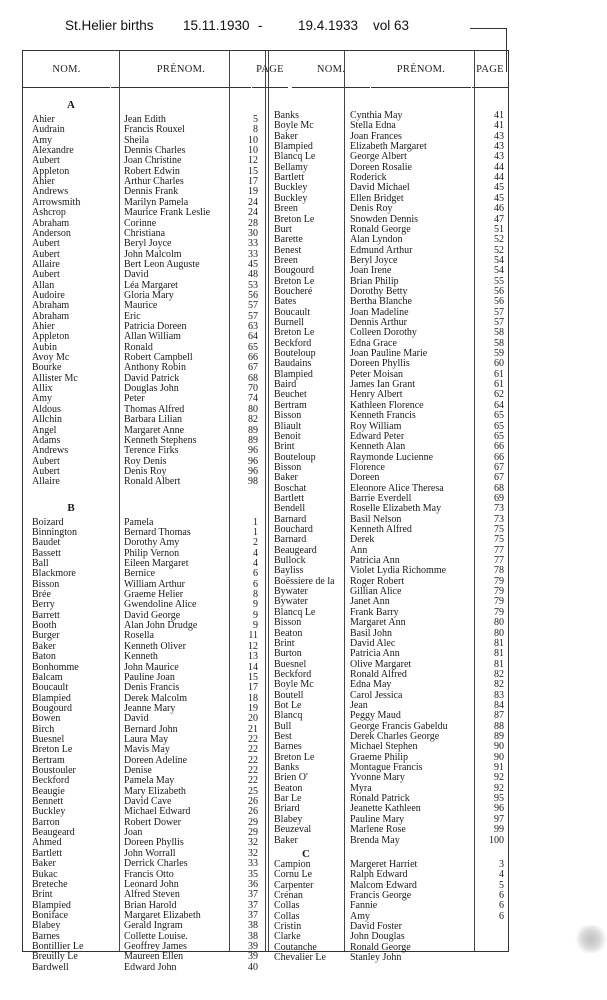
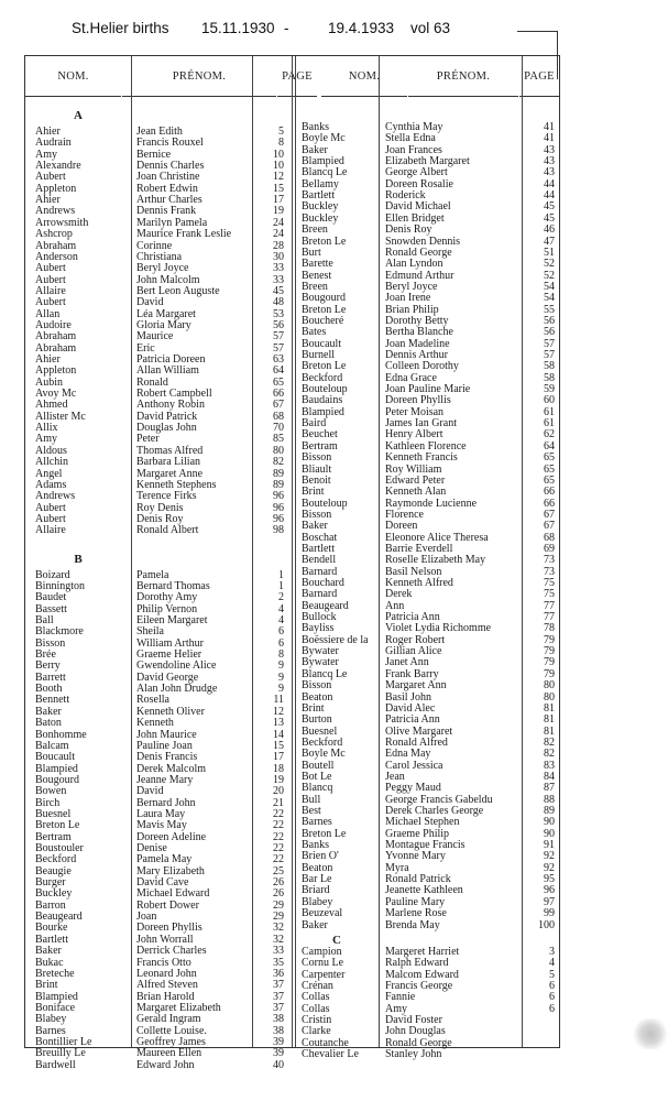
  St.Helier births
  15.11.1930
  -
  19.4.1933
  vol 63
  NOM.
  PRÉNOM.
  PAGE
  NOM.
  PRÉNOM.
  PAGE
  A
  Ahier
  Jean Edith
  5
  Audrain
  Francis Rouxel
  8
  Amy
- Sheila
+ Bernice
  10
  Alexandre
  Dennis Charles
  10
  Aubert
  Joan Christine
  12
  Appleton
  Robert Edwin
  15
  Ahier
  Arthur Charles
  17
  Andrews
  Dennis Frank
  19
  Arrowsmith
  Marilyn Pamela
  24
  Ashcrop
  Maurice Frank Leslie
  24
  Abraham
  Corinne
  28
  Anderson
  Christiana
  30
  Aubert
  Beryl Joyce
  33
  Aubert
  John Malcolm
  33
  Allaire
  Bert Leon Auguste
  45
  Aubert
  David
  48
  Allan
  Léa Margaret
  53
  Audoire
  Gloria Mary
  56
  Abraham
  Maurice
  57
  Abraham
  Eric
  57
  Ahier
  Patricia Doreen
  63
  Appleton
  Allan William
  64
  Aubin
  Ronald
  65
  Avoy Mc
  Robert Campbell
  66
- Bourke
+ Ahmed
  Anthony Robin
  67
  Allister Mc
  David Patrick
  68
  Allix
  Douglas John
  70
  Amy
  Peter
- 74
+ 85
  Aldous
  Thomas Alfred
  80
  Allchin
  Barbara Lilian
  82
  Angel
  Margaret Anne
  89
  Adams
  Kenneth Stephens
  89
  Andrews
  Terence Firks
  96
  Aubert
  Roy Denis
  96
  Aubert
  Denis Roy
  96
  Allaire
  Ronald Albert
  98
  B
  Boizard
  Pamela
  1
  Binnington
  Bernard Thomas
  1
  Baudet
  Dorothy Amy
  2
  Bassett
  Philip Vernon
  4
  Ball
  Eileen Margaret
  4
  Blackmore
- Bernice
+ Sheila
  6
  Bisson
  William Arthur
  6
  Brée
  Graeme Helier
  8
  Berry
  Gwendoline Alice
  9
  Barrett
  David George
  9
  Booth
  Alan John Drudge
  9
- Burger
+ Bennett
  Rosella
  11
  Baker
  Kenneth Oliver
  12
  Baton
  Kenneth
  13
  Bonhomme
  John Maurice
  14
  Balcam
  Pauline Joan
  15
  Boucault
  Denis Francis
  17
  Blampied
  Derek Malcolm
  18
  Bougourd
  Jeanne Mary
  19
  Bowen
  David
  20
  Birch
  Bernard John
  21
  Buesnel
  Laura May
  22
  Breton Le
  Mavis May
  22
  Bertram
  Doreen Adeline
  22
  Boustouler
  Denise
  22
  Beckford
  Pamela May
  22
  Beaugie
  Mary Elizabeth
  25
- Bennett
+ Burger
  David Cave
  26
  Buckley
  Michael Edward
  26
  Barron
  Robert Dower
  29
  Beaugeard
  Joan
  29
- Ahmed
+ Bourke
  Doreen Phyllis
  32
  Bartlett
  John Worrall
  32
  Baker
  Derrick Charles
  33
  Bukac
  Francis Otto
  35
  Breteche
  Leonard John
  36
  Brint
  Alfred Steven
  37
  Blampied
  Brian Harold
  37
  Boniface
  Margaret Elizabeth
  37
  Blabey
  Gerald Ingram
  38
  Barnes
  Collette Louise.
  38
  Bontillier Le
  Geoffrey James
  39
  Breuilly Le
  Maureen Ellen
  39
  Bardwell
  Edward John
  40
  Banks
  Cynthia May
  41
  Boyle Mc
  Stella Edna
  41
  Baker
  Joan Frances
  43
  Blampied
  Elizabeth Margaret
  43
  Blancq Le
  George Albert
  43
  Bellamy
  Doreen Rosalie
  44
  Bartlett
  Roderick
  44
  Buckley
  David Michael
  45
  Buckley
  Ellen Bridget
  45
  Breen
  Denis Roy
  46
  Breton Le
  Snowden Dennis
  47
  Burt
  Ronald George
  51
  Barette
  Alan Lyndon
  52
  Benest
  Edmund Arthur
  52
  Breen
  Beryl Joyce
  54
  Bougourd
  Joan Irene
  54
  Breton Le
  Brian Philip
  55
  Boucheré
  Dorothy Betty
  56
  Bates
  Bertha Blanche
  56
  Boucault
  Joan Madeline
  57
  Burnell
  Dennis Arthur
  57
  Breton Le
  Colleen Dorothy
  58
  Beckford
  Edna Grace
  58
  Bouteloup
  Joan Pauline Marie
  59
  Baudains
  Doreen Phyllis
  60
  Blampied
  Peter Moisan
  61
  Baird
  James Ian Grant
  61
  Beuchet
  Henry Albert
  62
  Bertram
  Kathleen Florence
  64
  Bisson
  Kenneth Francis
  65
  Bliault
  Roy William
  65
  Benoit
  Edward Peter
  65
  Brint
  Kenneth Alan
  66
  Bouteloup
  Raymonde Lucienne
  66
  Bisson
  Florence
  67
  Baker
  Doreen
  67
  Boschat
  Eleonore Alice Theresa
  68
  Bartlett
  Barrie Everdell
  69
  Bendell
  Roselle Elizabeth May
  73
  Barnard
  Basil Nelson
  73
  Bouchard
  Kenneth Alfred
  75
  Barnard
  Derek
  75
  Beaugeard
  Ann
  77
  Bullock
  Patricia Ann
  77
  Bayliss
  Violet Lydia Richomme
  78
  Boëssiere de la
  Roger Robert
  79
  Bywater
  Gillian Alice
  79
  Bywater
  Janet Ann
  79
  Blancq Le
  Frank Barry
  79
  Bisson
  Margaret Ann
  80
  Beaton
  Basil John
  80
  Brint
  David Alec
  81
  Burton
  Patricia Ann
  81
  Buesnel
  Olive Margaret
  81
  Beckford
  Ronald Alfred
  82
  Boyle Mc
  Edna May
  82
  Boutell
  Carol Jessica
  83
  Bot Le
  Jean
  84
  Blancq
  Peggy Maud
  87
  Bull
  George Francis Gabeldu
  88
  Best
  Derek Charles George
  89
  Barnes
  Michael Stephen
  90
  Breton Le
  Graeme Philip
  90
  Banks
  Montague Francis
  91
  Brien O'
  Yvonne Mary
  92
  Beaton
  Myra
  92
  Bar Le
  Ronald Patrick
  95
  Briard
  Jeanette Kathleen
  96
  Blabey
  Pauline Mary
  97
  Beuzeval
  Marlene Rose
  99
  Baker
  Brenda May
  100
  C
  Campion
  Margeret Harriet
  3
  Cornu Le
  Ralph Edward
  4
  Carpenter
  Malcom Edward
  5
  Crénan
  Francis George
  6
  Collas
  Fannie
  6
  Collas
  Amy
  6
  Cristin
  David Foster
  Clarke
  John Douglas
  Coutanche
  Ronald George
  Chevalier Le
  Stanley John
